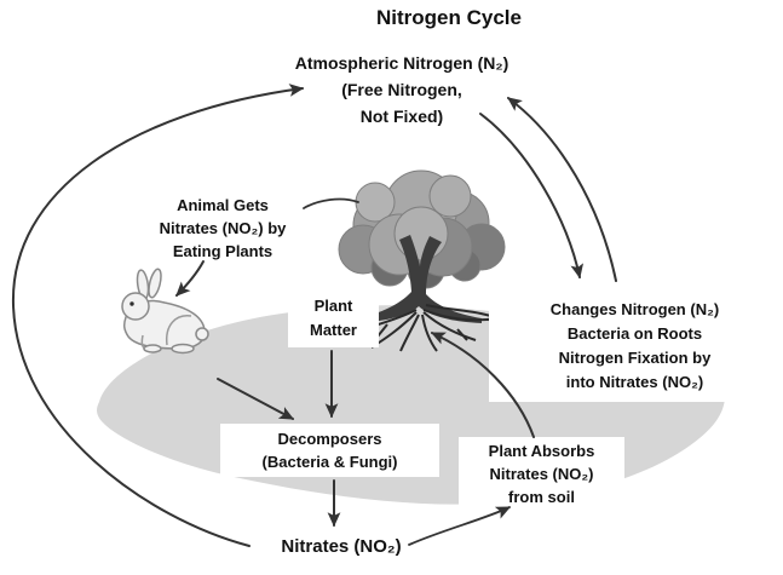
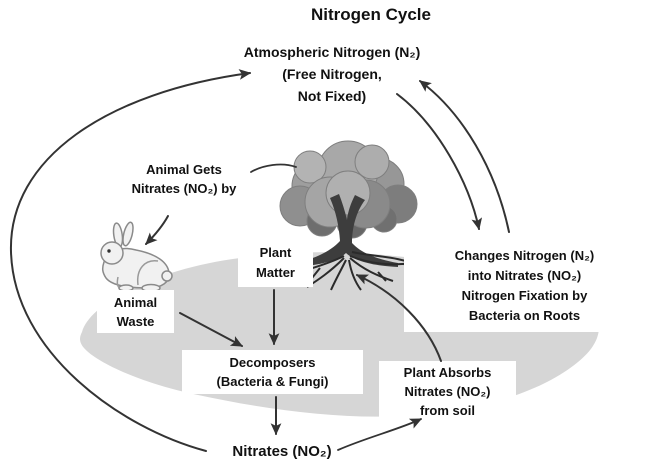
+ Animal
+ Waste
  Plant
  Matter
  Decomposers
  (Bacteria & Fungi)
  Plant Absorbs
  Nitrates (NO₂)
  from soil
  Changes Nitrogen (N₂)
- Bacteria on Roots
+ into Nitrates (NO₂)
  Nitrogen Fixation by
- into Nitrates (NO₂)
+ Bacteria on Roots
  Nitrogen Cycle
  Atmospheric Nitrogen (N₂)
  (Free Nitrogen,
  Not Fixed)
  Animal Gets
  Nitrates (NO₂) by
- Eating Plants
  Nitrates (NO₂)
